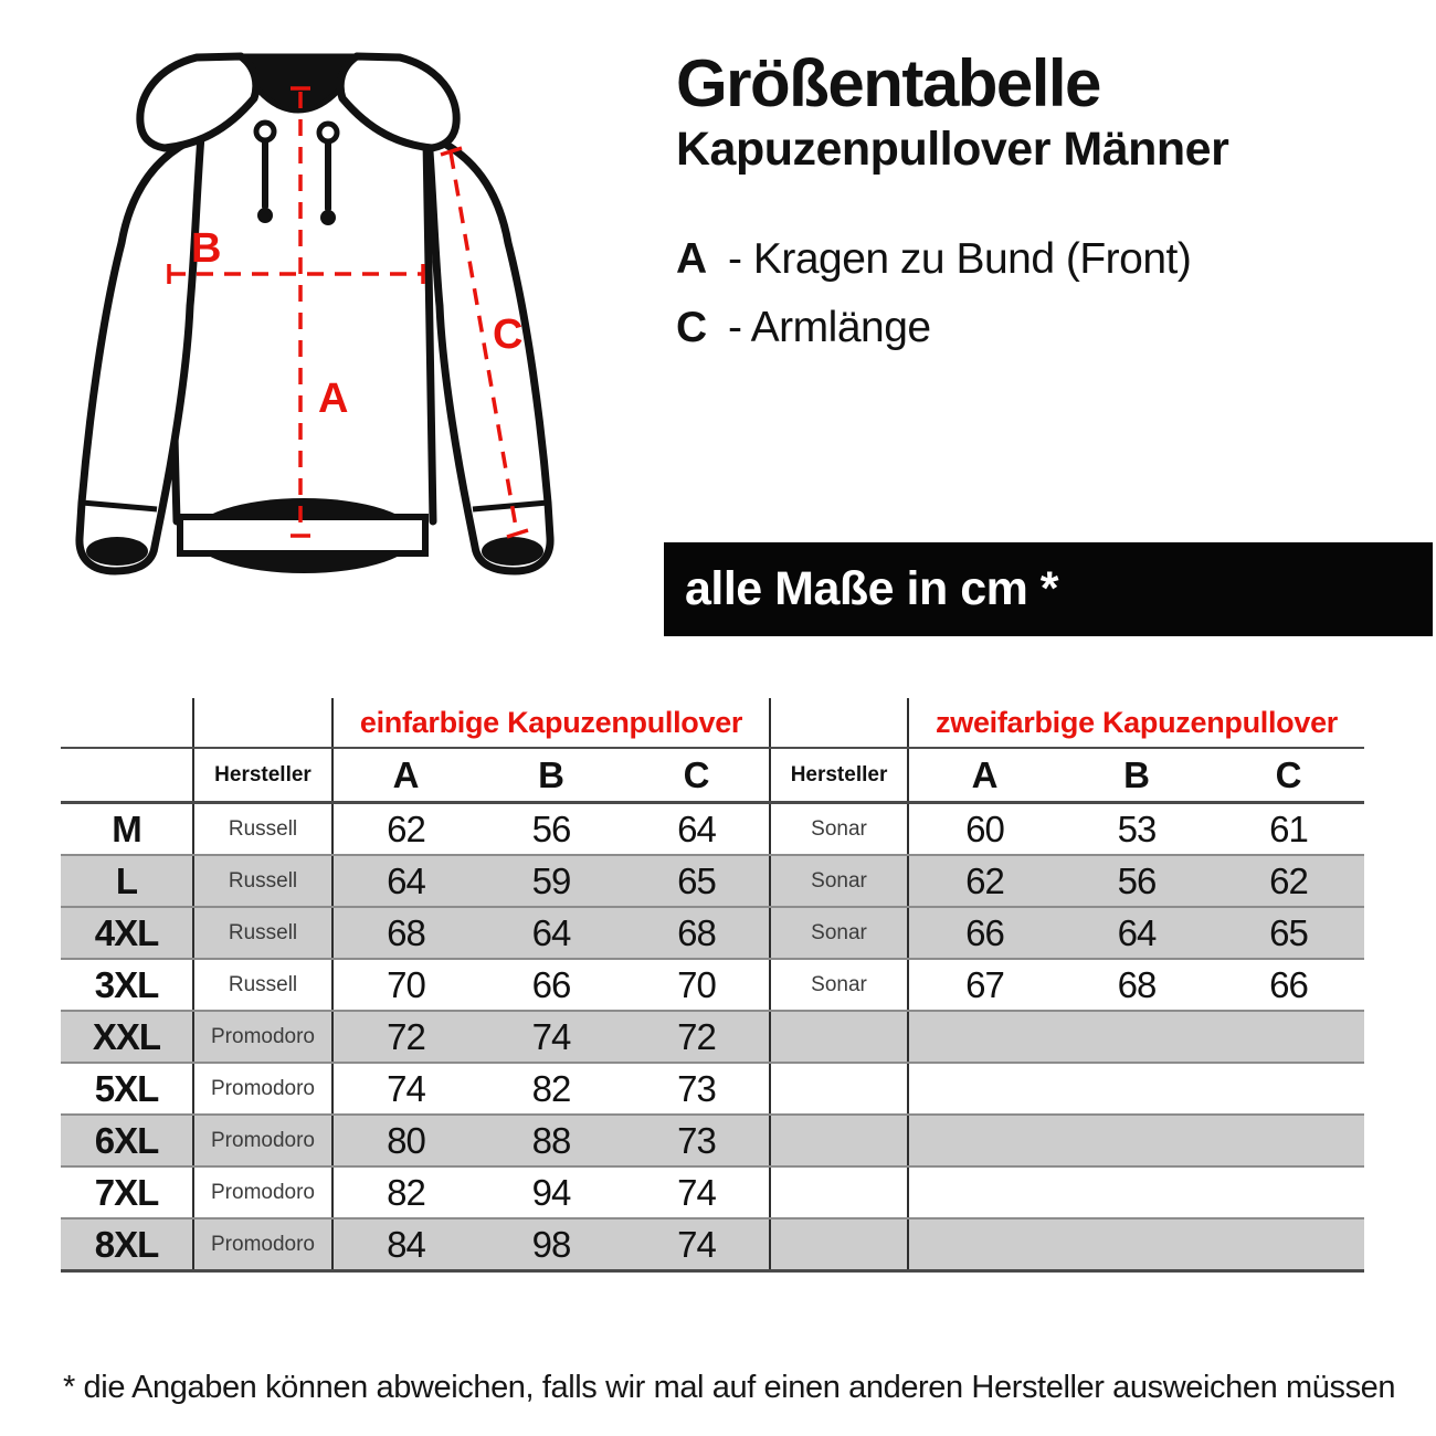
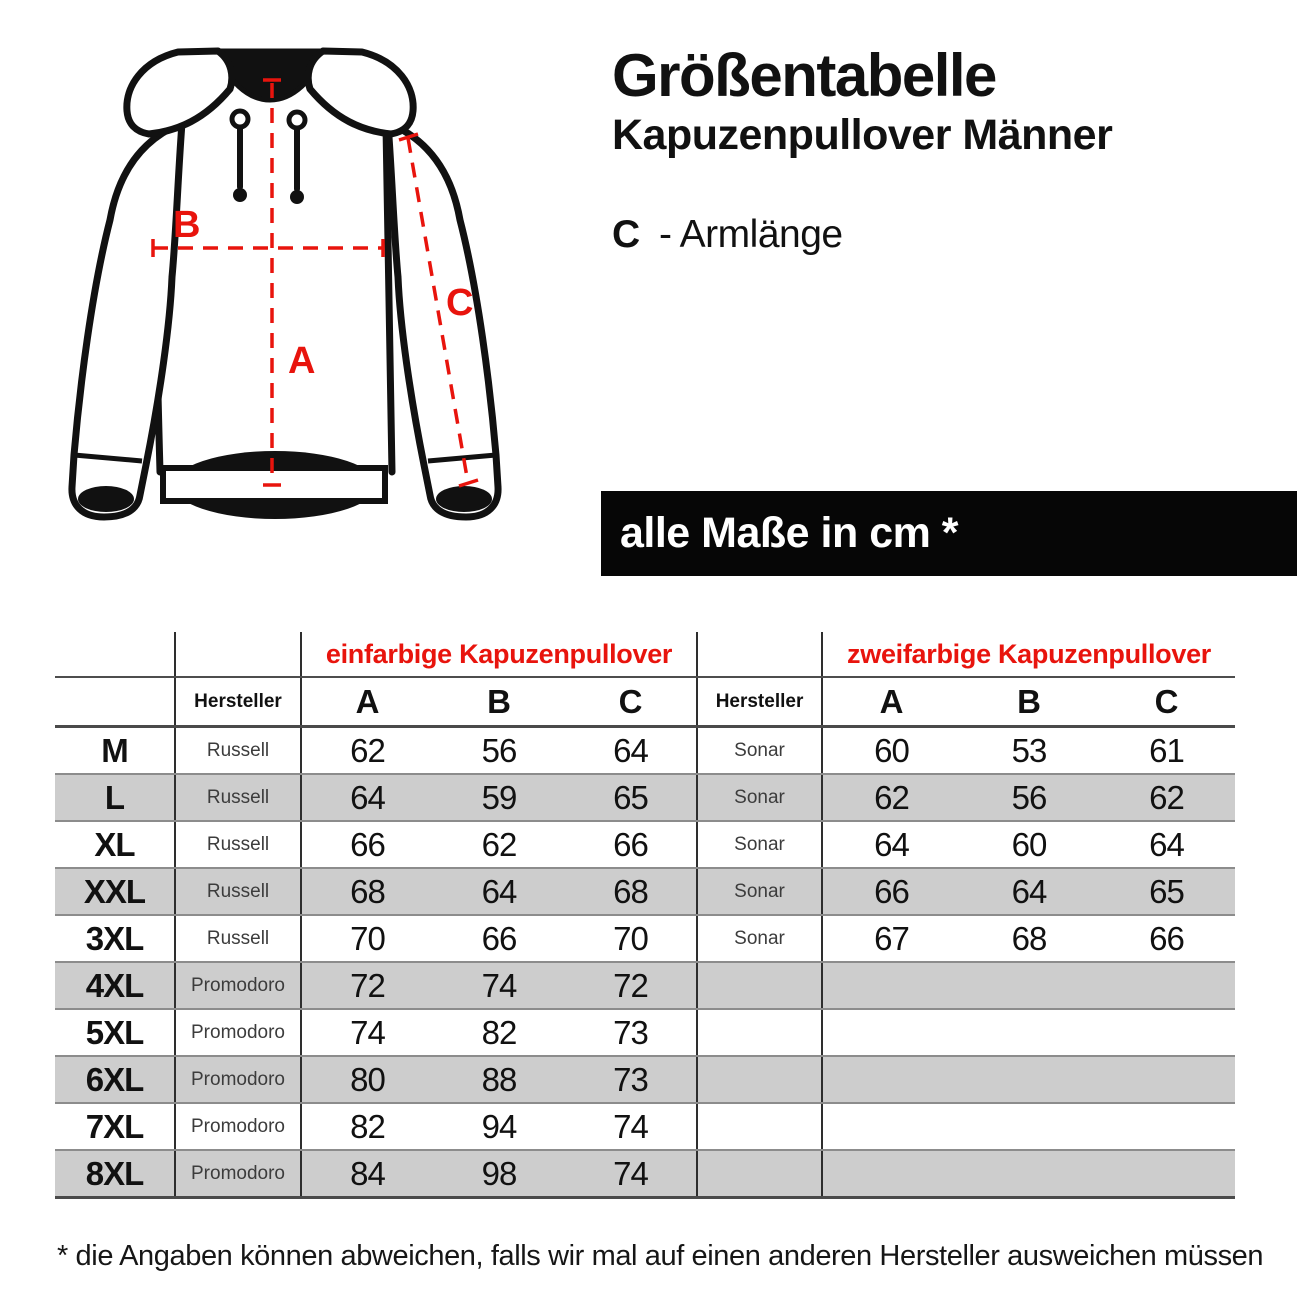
  B
  A
  C
  Größentabelle
  Kapuzenpullover Männer
- A - Kragen zu Bund (Front)
  C - Armlänge
  alle Maße in cm *
  		einfarbige Kapuzenpullover		zweifarbige Kapuzenpullover
  	Hersteller	A	B	C	Hersteller	A	B	C
  M	Russell	62	56	64	Sonar	60	53	61
  L	Russell	64	59	65	Sonar	62	56	62
+ XL	Russell	66	62	66	Sonar	64	60	64
- 4XL	Russell	68	64	68	Sonar	66	64	65
+ XXL	Russell	68	64	68	Sonar	66	64	65
  3XL	Russell	70	66	70	Sonar	67	68	66
- XXL	Promodoro	72	74	72
+ 4XL	Promodoro	72	74	72
  5XL	Promodoro	74	82	73
  6XL	Promodoro	80	88	73
  7XL	Promodoro	82	94	74
  8XL	Promodoro	84	98	74
  * die Angaben können abweichen, falls wir mal auf einen anderen Hersteller ausweichen müssen
